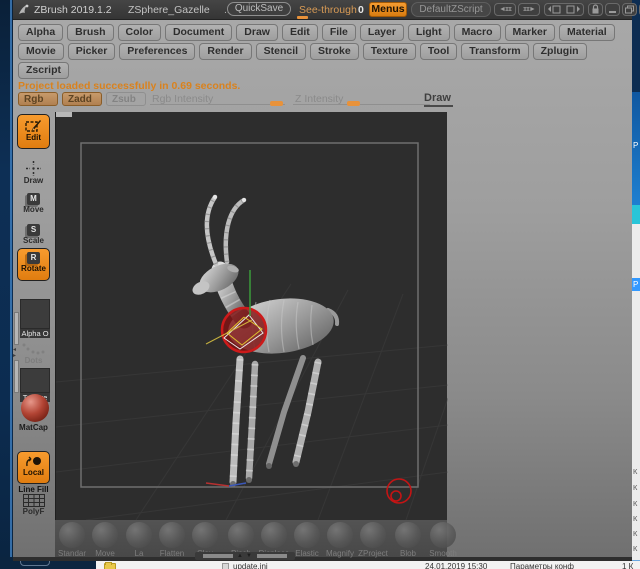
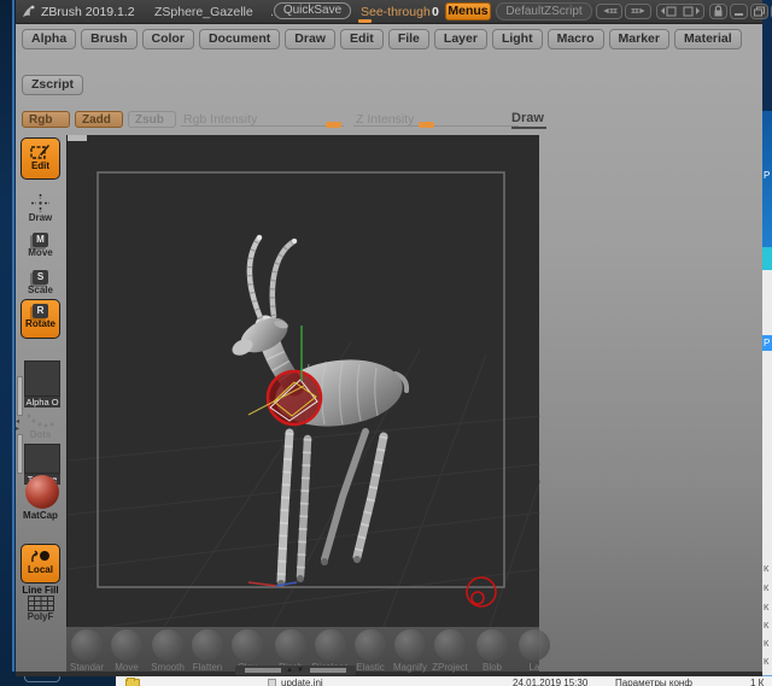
  P
  P
  К
  К
  К
  К
  К
  К
  update.ini
  24.01.2019 15:30
  Параметры конф
  1 К
  ZBrush 2019.1.2
  ZSphere_Gazelle
  QuickSave
  See-through
  0
  Menus
  DefaultZScript
  Alpha
  Brush
  Color
  Document
  Draw
  Edit
  File
  Layer
  Light
  Macro
  Marker
  Material
- Movie
- Picker
- Preferences
- Render
- Stencil
- Stroke
- Texture
- Tool
- Transform
- Zplugin
  Zscript
- Project loaded successfully in 0.69 seconds.
  Rgb
  Zadd
  Zsub
  Rgb Intensity
  Z Intensity
  Draw
  Edit
  Draw
  M
  Move
  S
  Scale
  R
  Rotate
  Alpha O
  MatCap
  Local
  Line Fill
  PolyF
  Standar
  Move
- La
+ Smooth
  Flatten
  Elastic
  Magnify
  ZProject
  Blob
- Smooth
+ La
